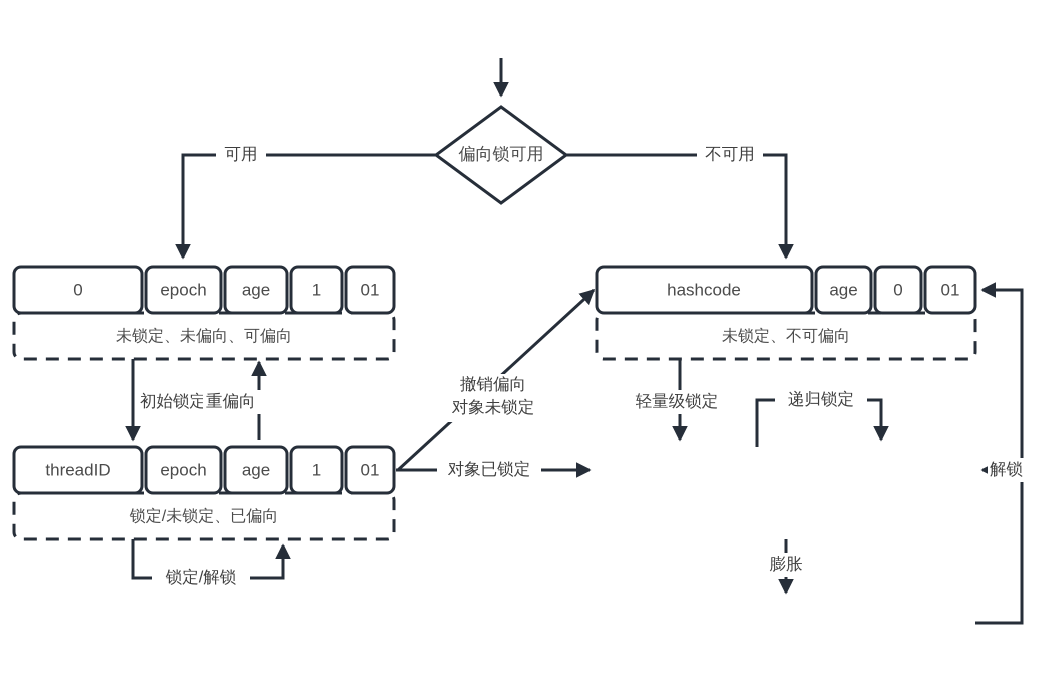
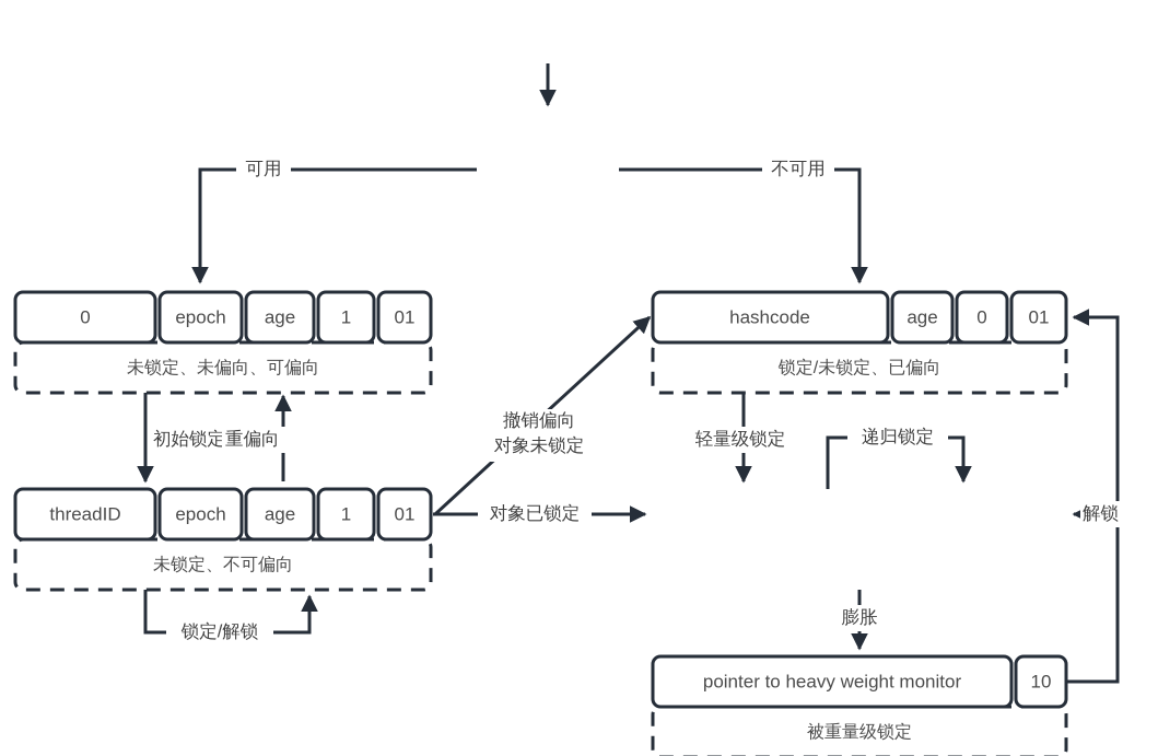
- 偏向锁可用
  可用
  不可用
  0
  epoch
  age
  1
  01
  未锁定、未偏向、可偏向
  初始锁定
  重偏向
  threadID
  epoch
  age
  1
  01
- 锁定/未锁定、已偏向
+ 未锁定、不可偏向
  锁定/解锁
  撤销偏向
  对象未锁定
  对象已锁定
  hashcode
  age
  0
  01
- 未锁定、不可偏向
+ 锁定/未锁定、已偏向
  轻量级锁定
  递归锁定
  膨胀
+ pointer to heavy weight monitor
+ 10
+ 被重量级锁定
  解锁
